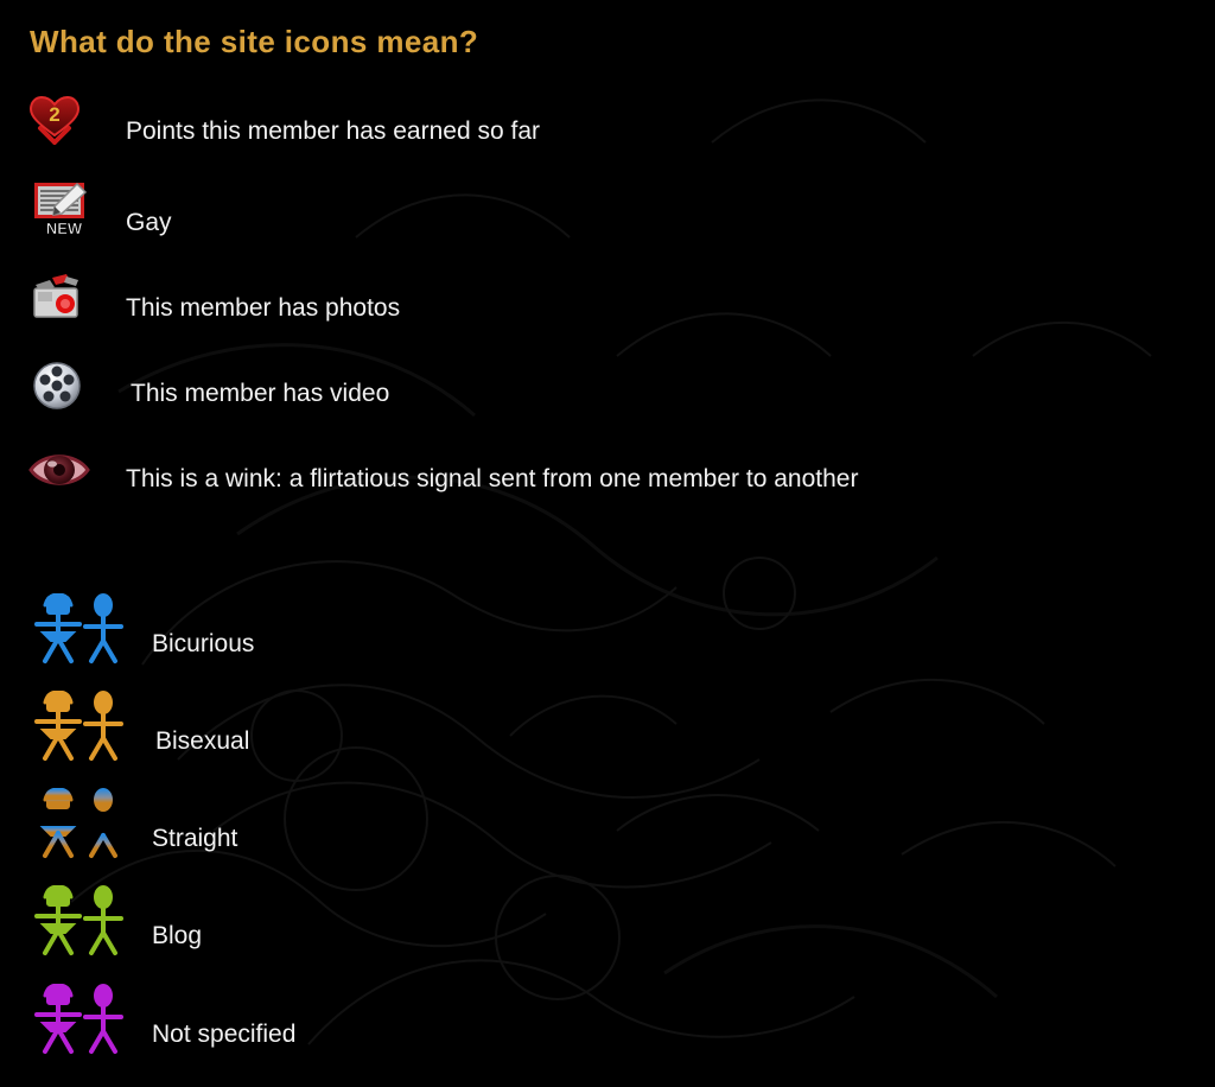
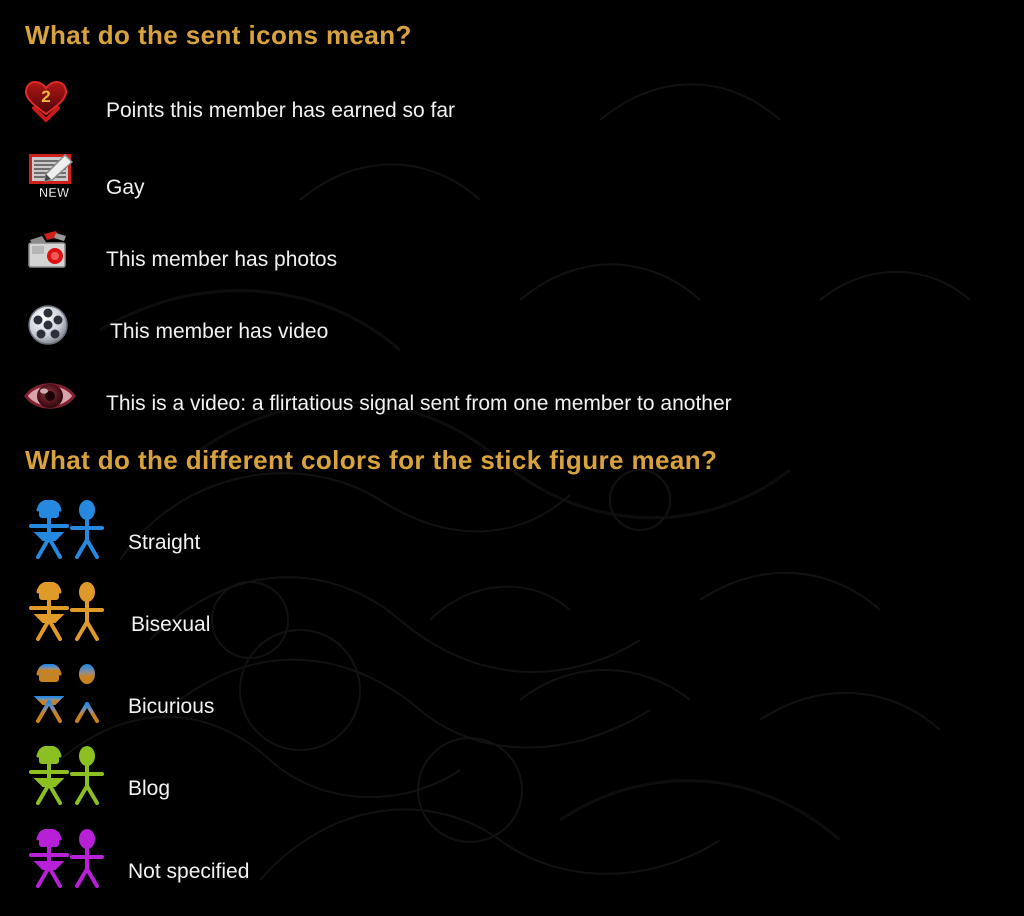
- What do the site icons mean?
+ What do the sent icons mean?
  2
  Points this member has earned so far
  NEW
  Gay
  This member has photos
  This member has video
- This is a wink: a flirtatious signal sent from one member to another
+ This is a video: a flirtatious signal sent from one member to another
+ What do the different colors for the stick figure mean?
- Bicurious
+ Straight
  Bisexual
- Straight
+ Bicurious
  Blog
  Not specified
